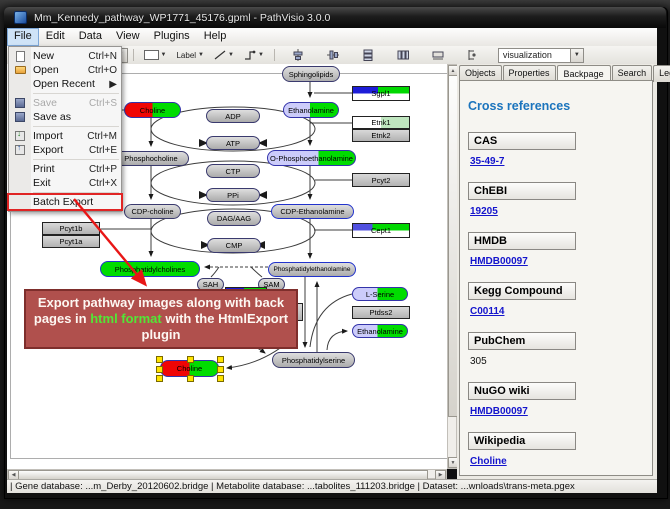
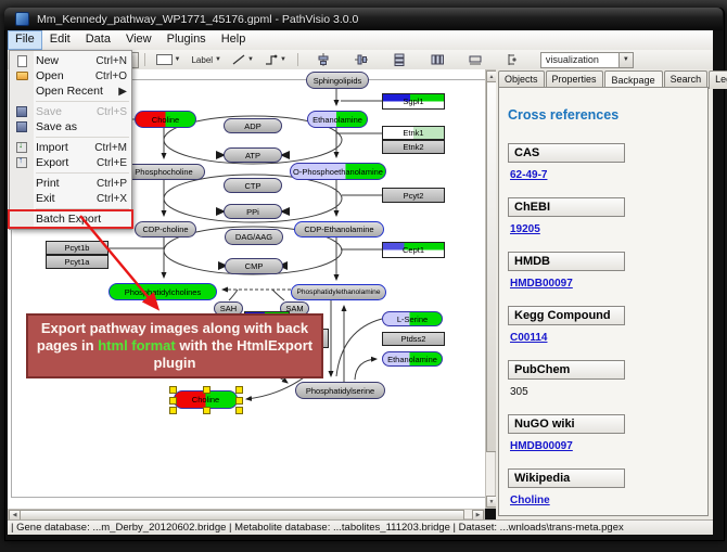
  Mm_Kennedy_pathway_WP1771_45176.gpml - PathVisio 3.0.0
  File
  Edit
  Data
  View
  Plugins
  Help
  Label
  visualization
  Sphingolipids
  Sgpl1
  Choline
  Ethanolamine
  ADP
  Etnk1
  Etnk2
  ATP
  Phosphocholine
  O-Phosphoethanolamine
  CTP
  Pcyt2
  PPi
  CDP-choline
  DAG/AAG
  CDP-Ethanolamine
  Cept1
  CMP
  Pcyt1b
  Pcyt1a
  Phosphatidylcholines
  SAH
  SAM
  L-Serine
  Ptdss2
  Ethanolamine
  Phosphatidylserine
  Choline
  Export pathway images along with back pages in html format with the HtmlExport plugin
  Objects
  Properties
  Backpage
  Search
  Cross references
  CAS
- 35-49-7
+ 62-49-7
  ChEBI
  19205
  HMDB
  HMDB00097
  Kegg Compound
  C00114
  PubChem
  305
  NuGO wiki
  HMDB00097
  Wikipedia
  Choline
  | Gene database: ...m_Derby_20120602.bridge | Metabolite database: ...tabolites_111203.bridge | Dataset: ...wnloads\trans-meta.pgex
  New
  Ctrl+N
  Open
  Ctrl+O
  Open Recent
  ▶
  Save
  Ctrl+S
  Save as
  Import
  Ctrl+M
  Export
  Ctrl+E
  Print
  Ctrl+P
  Exit
  Ctrl+X
  Batch Exort
